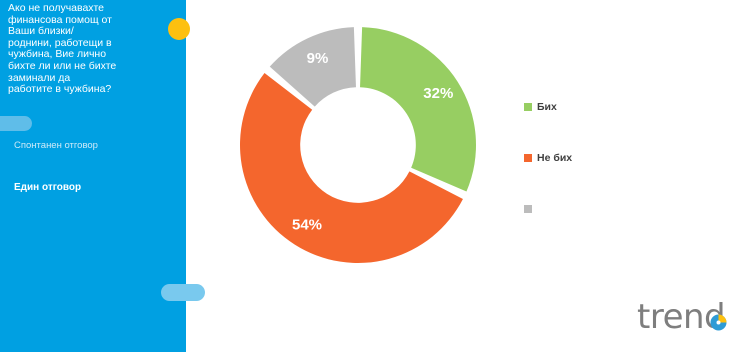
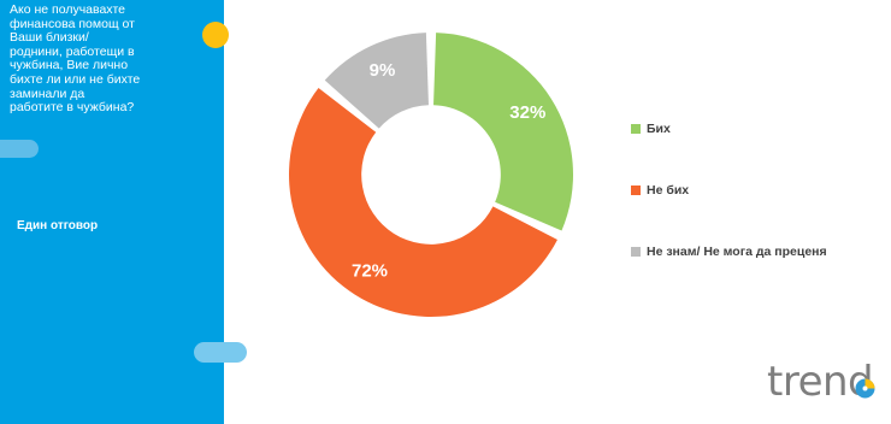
  Ако не получавахте
  финансова помощ от
  Ваши близки/
  роднини, работещи в
  чужбина, Вие лично
  бихте ли или не бихте
  заминали да
  работите в чужбина?
- Спонтанен отговор
  Един отговор
  32%
- 54%
+ 72%
  9%
  Бих
  Не бих
+ Не знам/ Не мога да преценя
  tren
